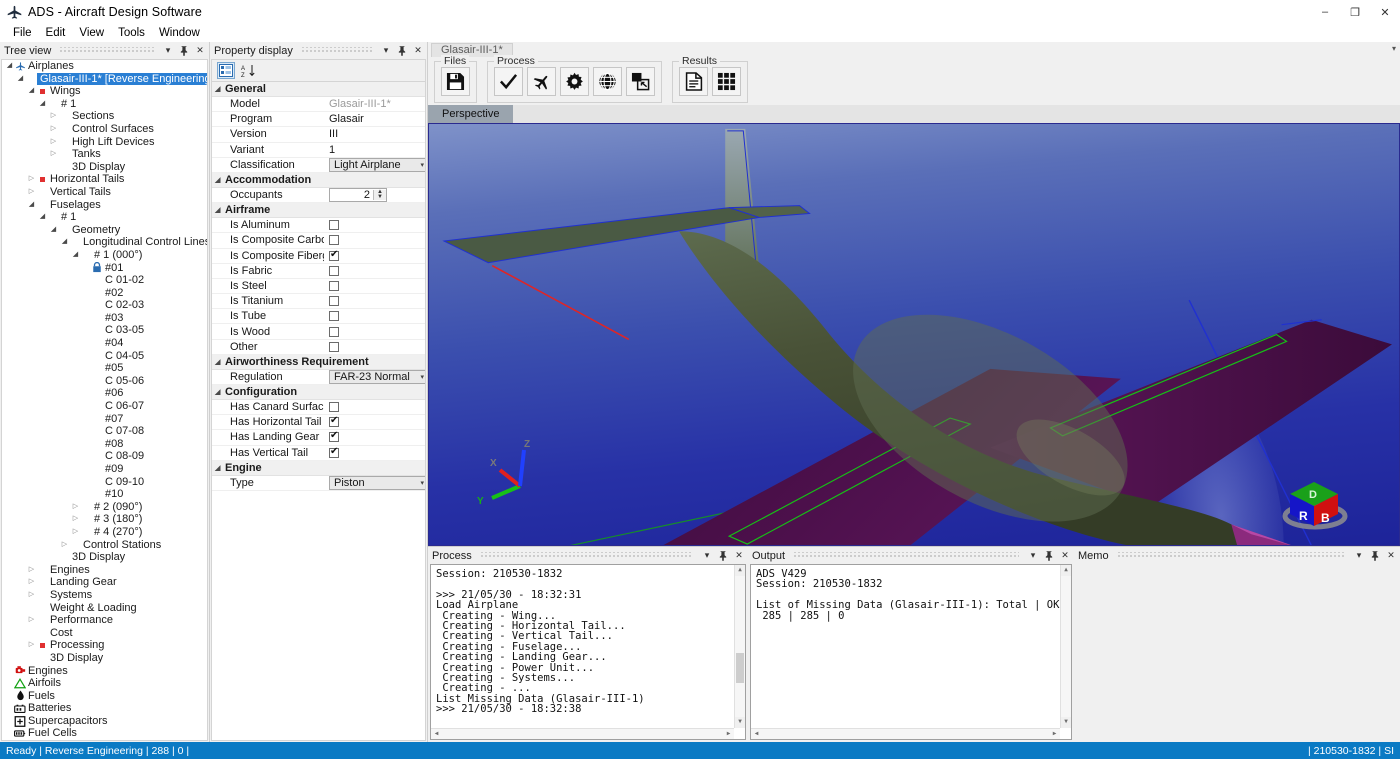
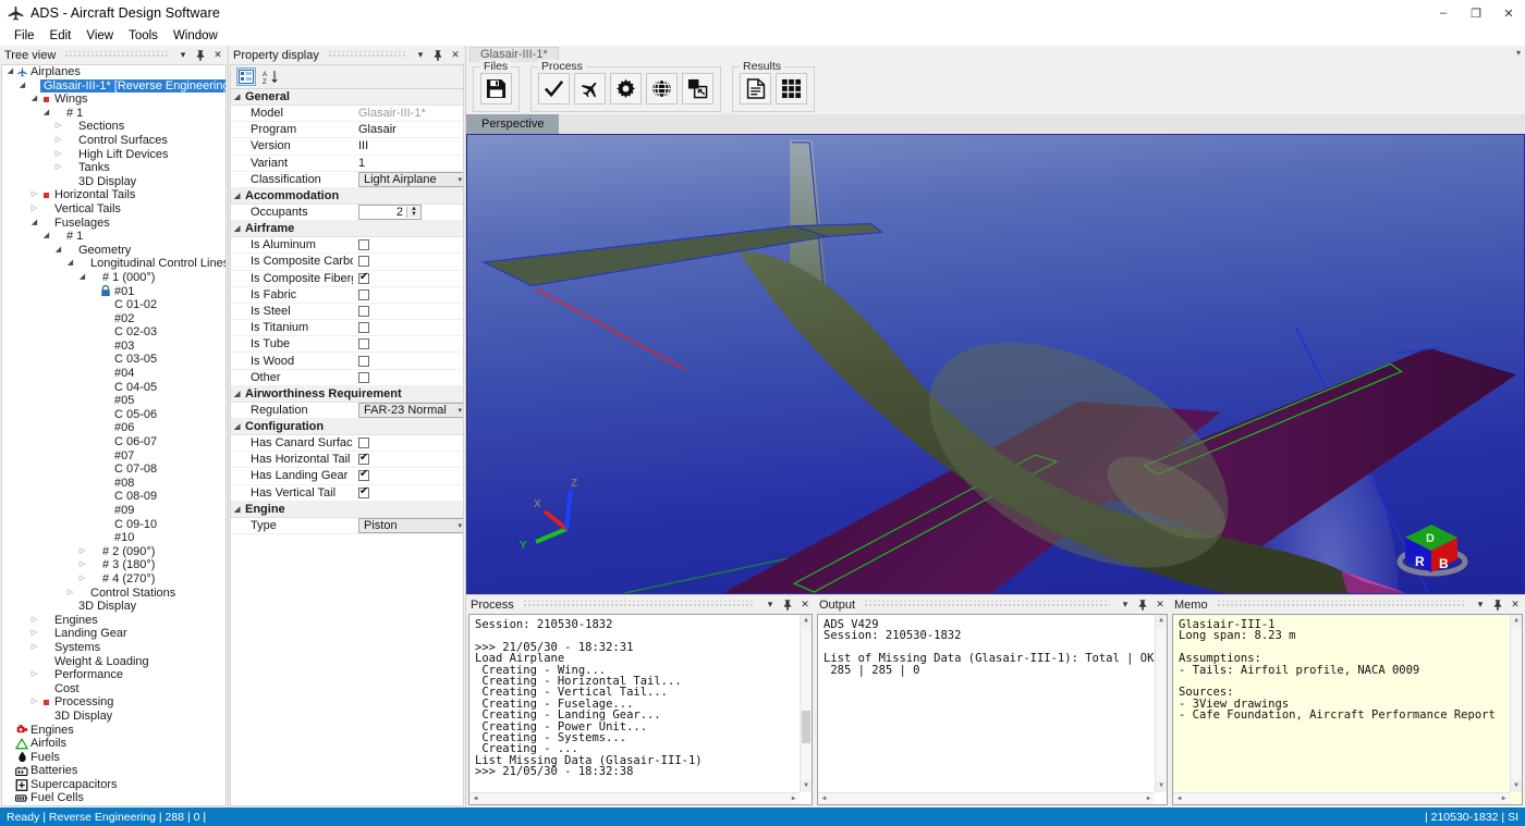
  ADS - Aircraft Design Software
  –
  ❐
  ✕
  File
  Edit
  View
  Tools
  Window
  Tree view
  ▾
  ✕
  Airplanes
  Glasair-III-1* [Reverse Engineerin
  Wings
  # 1
  Sections
  Control Surfaces
  High Lift Devices
  Tanks
  3D Display
  Horizontal Tails
  Vertical Tails
  Fuselages
  # 1
  Geometry
  Longitudinal Control Line
  # 1 (000°)
  #01
  C 01-02
  #02
  C 02-03
  #03
  C 03-05
  #04
  C 04-05
  #05
  C 05-06
  #06
  C 06-07
  #07
  C 07-08
  #08
  C 08-09
  #09
  C 09-10
  #10
  # 2 (090°)
  # 3 (180°)
  # 4 (270°)
  Control Stations
  3D Display
  Engines
  Landing Gear
  Systems
  Weight & Loading
  Performance
  Cost
  Processing
  3D Display
  Engines
  Airfoils
  Fuels
  Batteries
  Supercapacitors
  Fuel Cells
  Property display
  ▾
  ✕
  General
  Model
  Glasair-III-1*
  Program
  Glasair
  Version
  III
  Variant
  1
  Classification
  Light Airplane
  Accommodation
  Occupants
  2
  Airframe
  Is Aluminum
  Is Composite Carb
  Is Composite Fiber
  Is Fabric
  Is Steel
  Is Titanium
  Is Tube
  Is Wood
  Other
  Airworthiness Requirement
  Regulation
  FAR-23 Normal
  Configuration
  Has Canard Surfac
  Has Horizontal Tail
  Has Landing Gear
  Has Vertical Tail
  Engine
  Type
  Piston
  Glasair-III-1*
  ▾
  Files
  Process
  Results
  Perspective
  Y
  X
  Z
  R
  B
  D
  Process
  ▾
  ✕
  Session: 210530-1832
  >>> 21/05/30 - 18:32:31
  Load Airplane
  Creating - Wing...
  Creating - Horizontal Tail...
  Creating - Vertical Tail...
  Creating - Fuselage...
  Creating - Landing Gear...
  Creating - Power Unit...
  Creating - Systems...
  Creating - ...
  List Missing Data (Glasair-III-1)
  >>> 21/05/30 - 18:32:38
  Output
  ▾
  ✕
  ADS V429
  Session: 210530-1832
  List of Missing Data (Glasair-III-1): Total | OK
  285 | 285 | 0
  Memo
  ▾
  ✕
+ Glasiair-III-1
+ Long span: 8.23 m
+ Assumptions:
+ - Tails: Airfoil profile, NACA 0009
+ Sources:
+ - 3View drawings
+ - Cafe Foundation, Aircraft Performance Report
  Ready | Reverse Engineering | 288 | 0 |
  | 210530-1832 | SI
